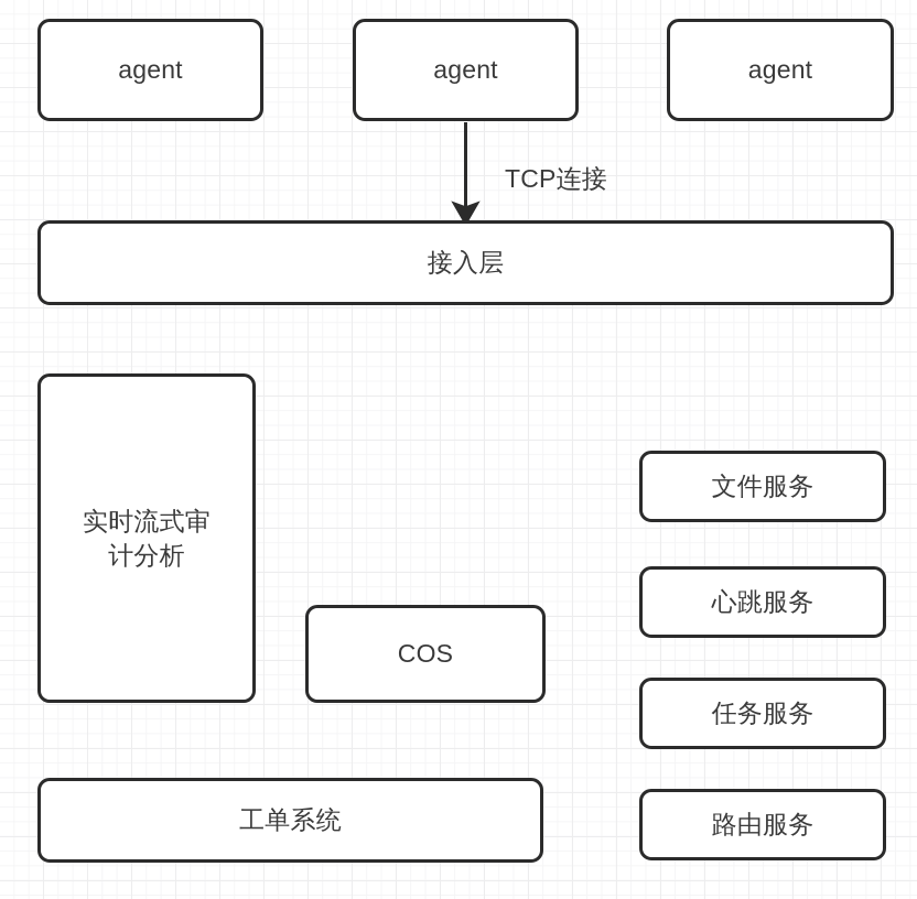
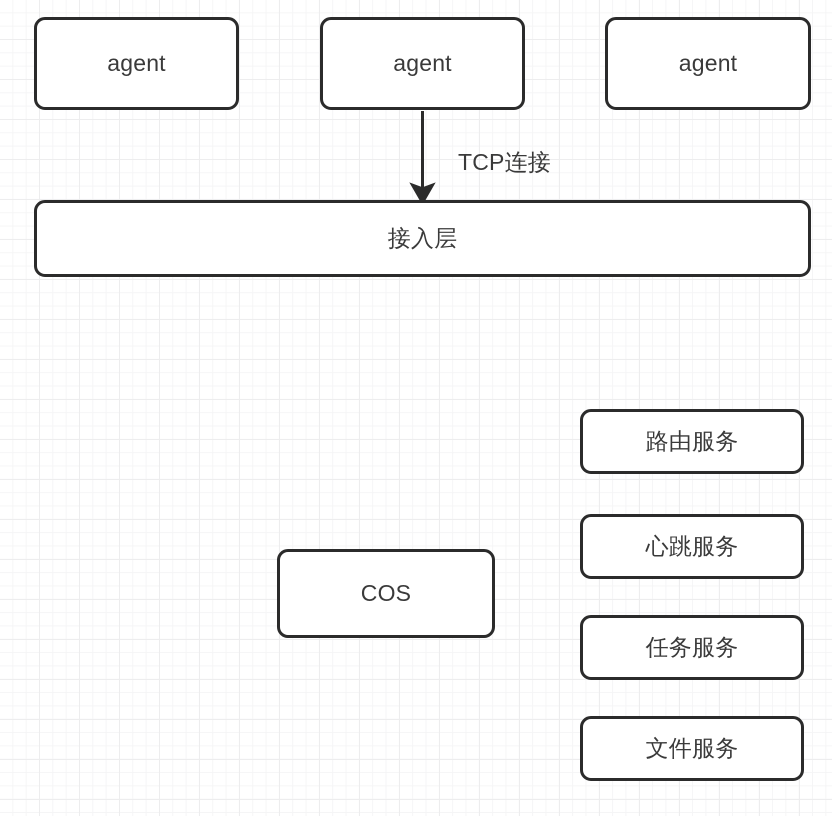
  agent
  agent
  agent
  TCP连接
  接入层
- 实时流式审
- 计分析
- 工单系统
  COS
- 文件服务
+ 路由服务
  心跳服务
  任务服务
- 路由服务
+ 文件服务
